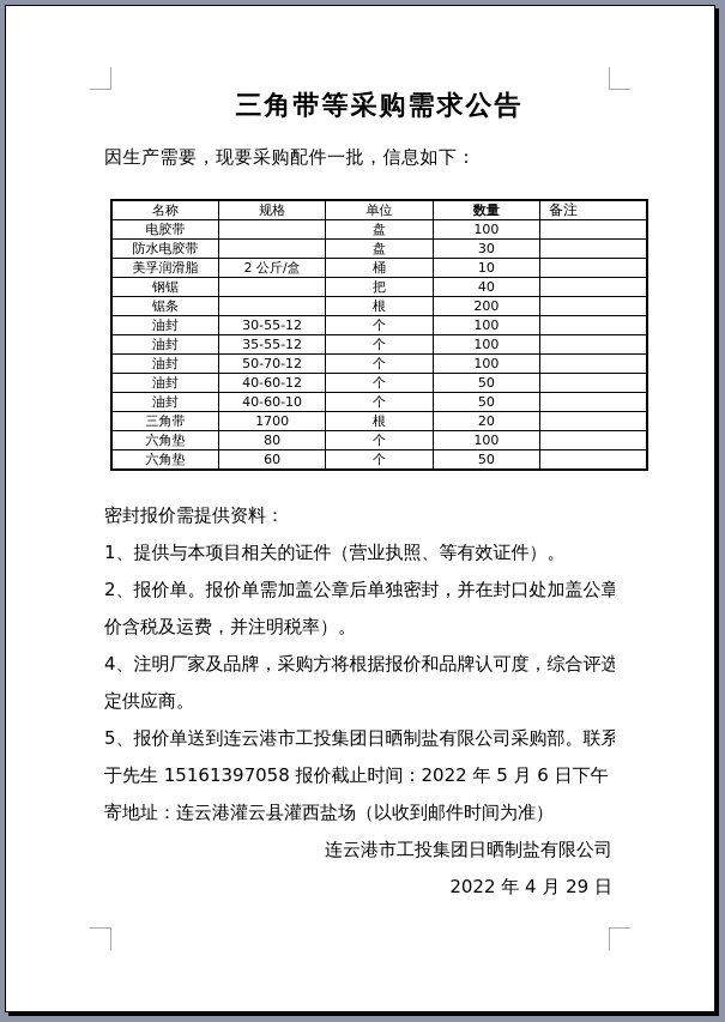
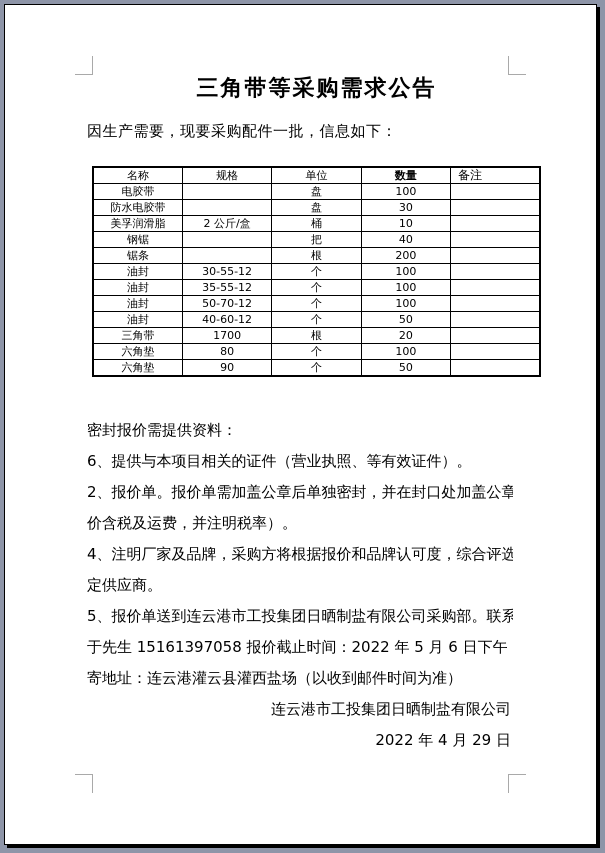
  三角带等采购需求公告
  因生产需要，现要采购配件一批，信息如下：
  名称	规格	单位	数量	备注
  电胶带		盘	100
  防水电胶带		盘	30
  美孚润滑脂	2 公斤/盒	桶	10
  钢锯		把	40
  锯条		根	200
  油封	30-55-12	个	100
  油封	35-55-12	个	100
  油封	50-70-12	个	100
  油封	40-60-12	个	50
- 油封	40-60-10	个	50
  三角带	1700	根	20
  六角垫	80	个	100
- 六角垫	60	个	50
+ 六角垫	90	个	50
  密封报价需提供资料：
- 1、提供与本项目相关的证件（营业执照、等有效证件）。
+ 6、提供与本项目相关的证件（营业执照、等有效证件）。
  2、报价单。报价单需加盖公章后单独密封，并在封口处加盖公章
  价含税及运费，并注明税率）。
  4、注明厂家及品牌，采购方将根据报价和品牌认可度，综合评选
  定供应商。
  5、报价单送到连云港市工投集团日晒制盐有限公司采购部。联系
  于先生 15161397058 报价截止时间：2022 年 5 月 6 日下午
  寄地址：连云港灌云县灌西盐场（以收到邮件时间为准）
  连云港市工投集团日晒制盐有限公司
  2022 年 4 月 29 日
